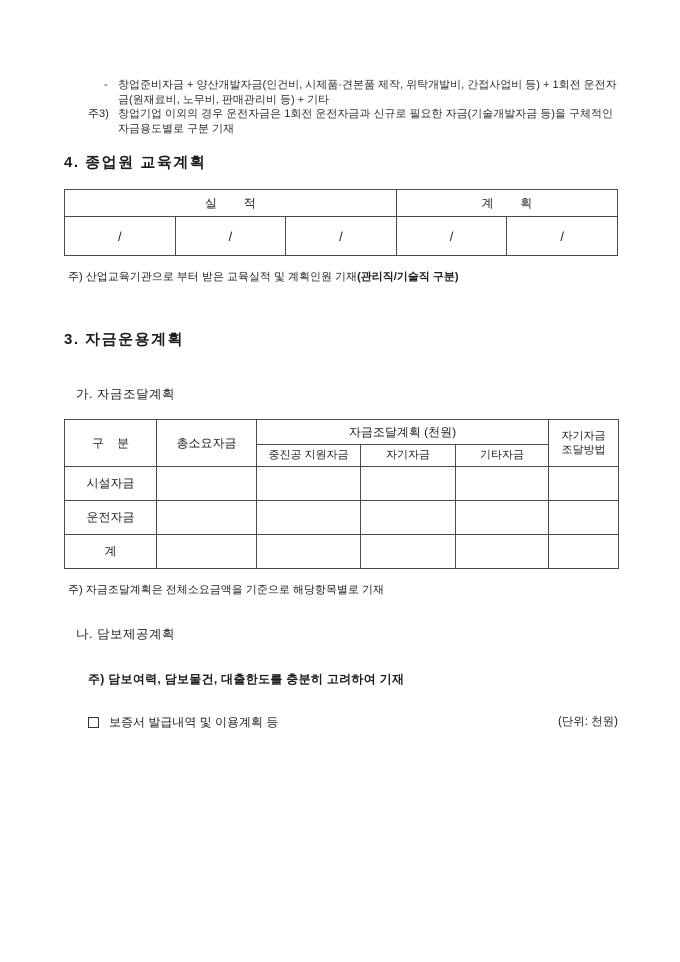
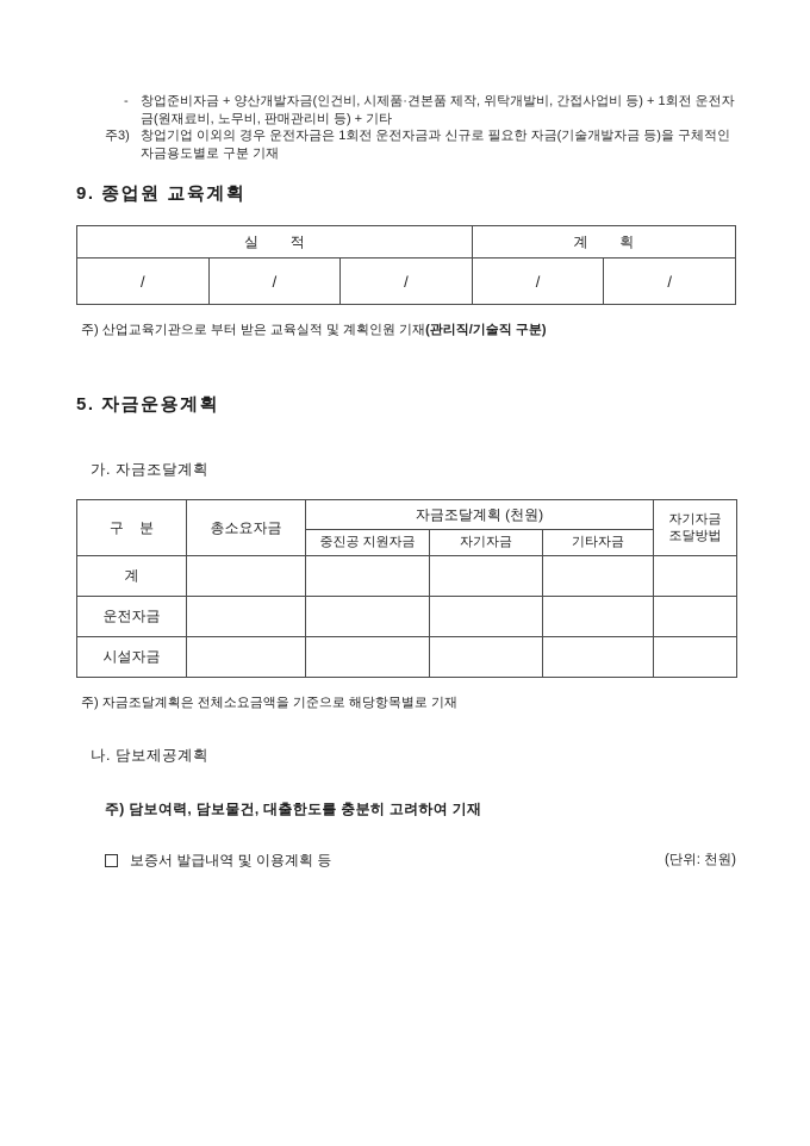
  -
  창업준비자금 + 양산개발자금(인건비, 시제품·견본품 제작, 위탁개발비, 간접사업비 등) + 1회전 운전자금(원재료비, 노무비, 판매관리비 등) + 기타
  주3)
  창업기업 이외의 경우 운전자금은 1회전 운전자금과 신규로 필요한 자금(기술개발자금 등)을 구체적인 자금용도별로 구분 기재
- 4. 종업원 교육계획
+ 9. 종업원 교육계획
  실 적	계 획
  /	/	/	/	/
  주) 산업교육기관으로 부터 받은 교육실적 및 계획인원 기재(관리직/기술직 구분)
- 3. 자금운용계획
+ 5. 자금운용계획
  가. 자금조달계획
  구 분	총소요자금	자금조달계획 (천원)	자기자금 조달방법
  중진공 지원자금	자기자금	기타자금
- 시설자금
+ 계
  운전자금
- 계
+ 시설자금
  주) 자금조달계획은 전체소요금액을 기준으로 해당항목별로 기재
  나. 담보제공계획
  주) 담보여력, 담보물건, 대출한도를 충분히 고려하여 기재
  보증서 발급내역 및 이용계획 등
  (단위: 천원)
